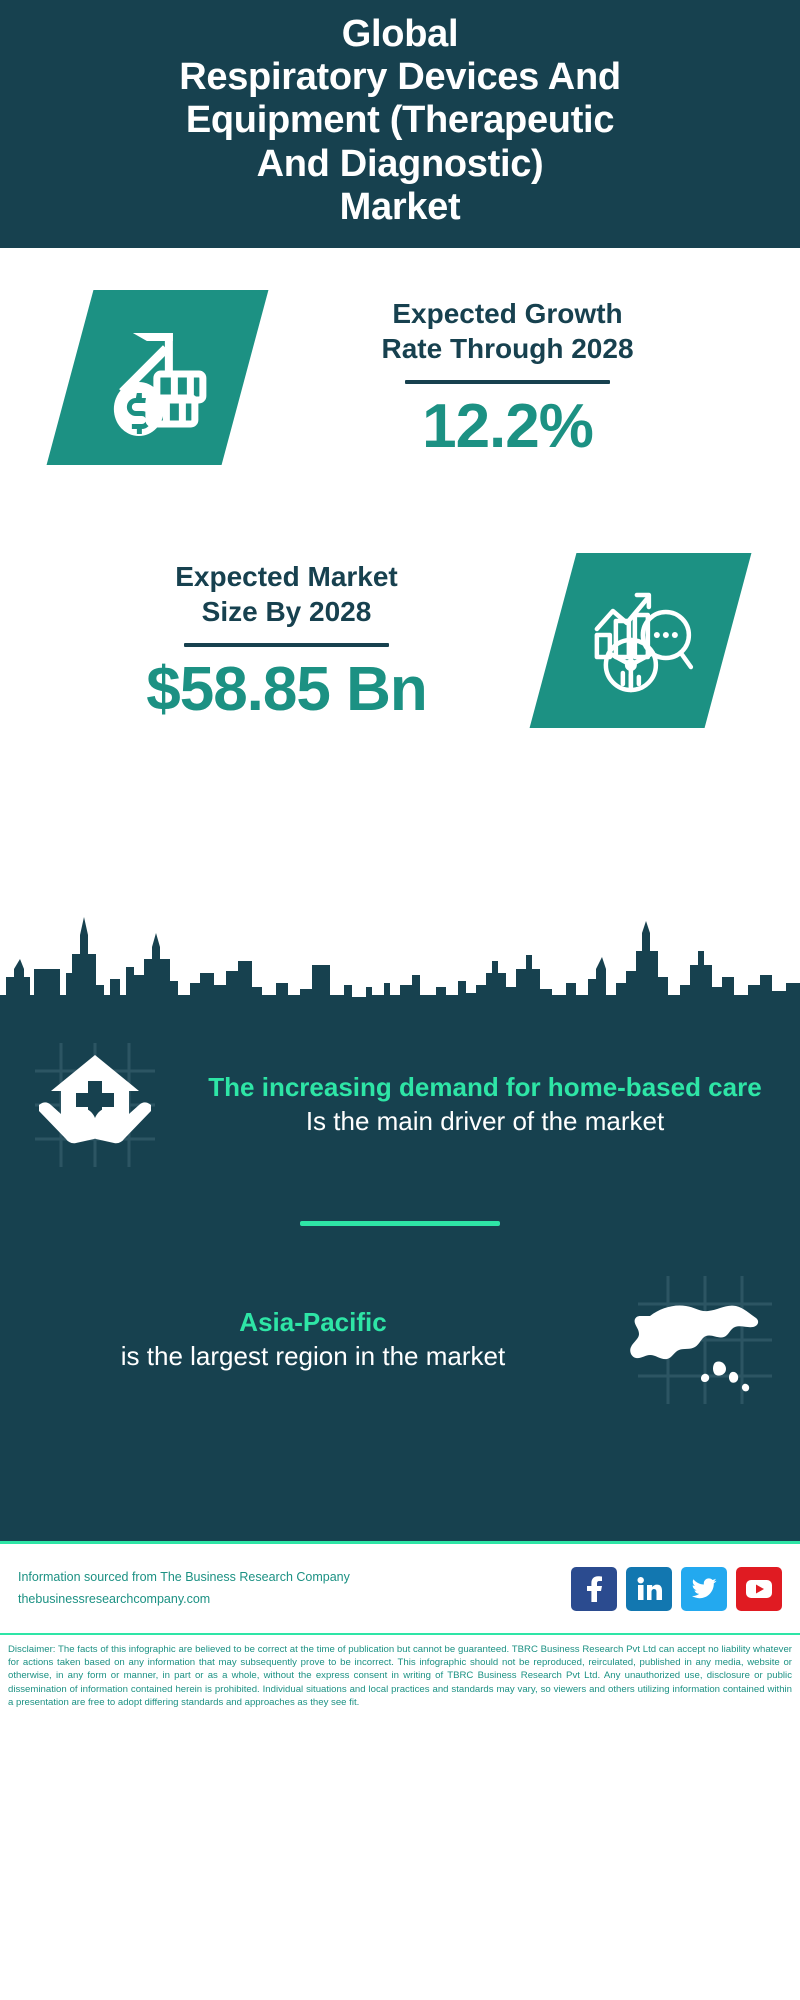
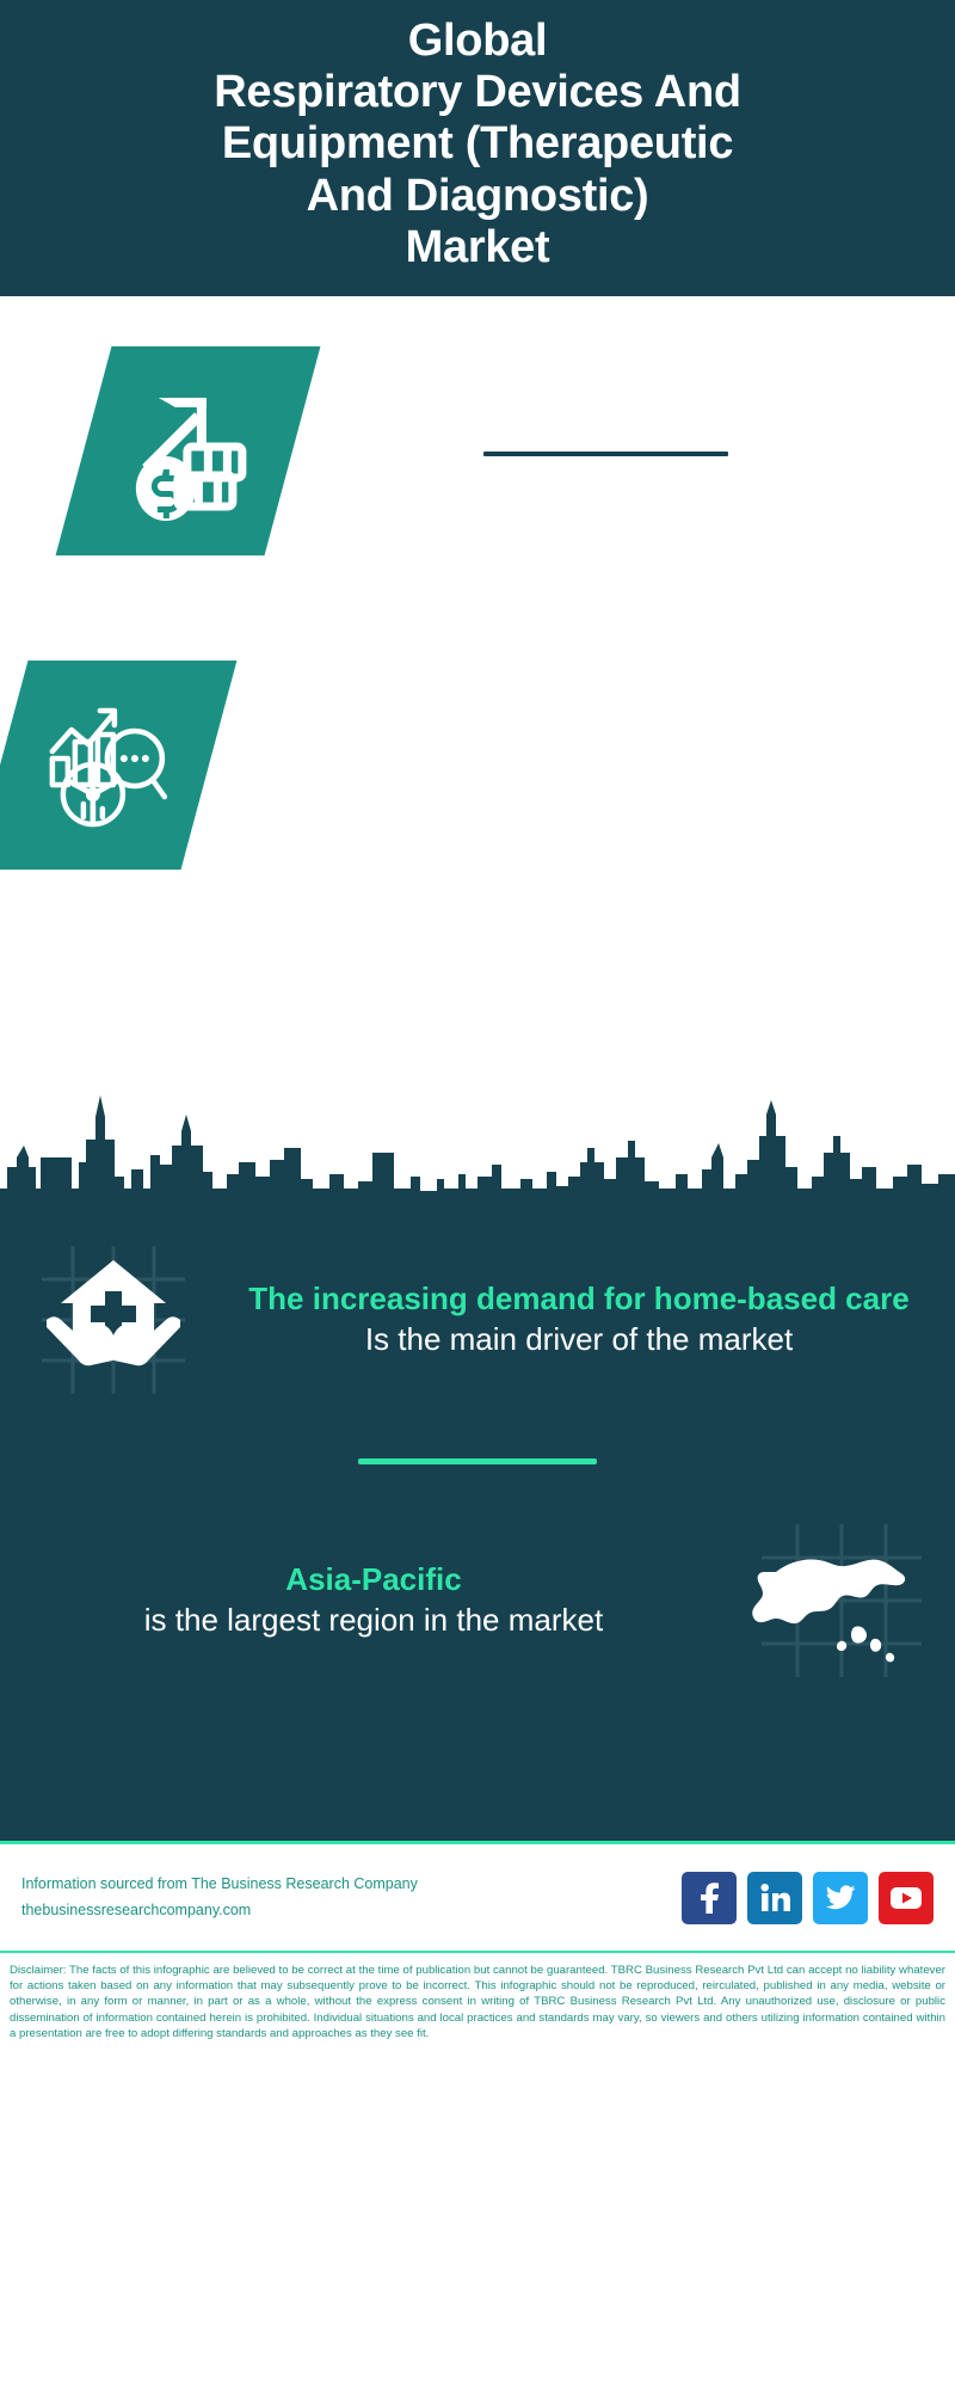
  Global
  Respiratory Devices And
  Equipment (Therapeutic
  And Diagnostic)
  Market
- Expected Growth
- Rate Through 2028
- 12.2%
- Expected Market
- Size By 2028
- $58.85 Bn
  The increasing demand for home-based care
  Is the main driver of the market
  Asia-Pacific
  is the largest region in the market
  Information sourced from The Business Research Company
  thebusinessresearchcompany.com
  Disclaimer: The facts of this infographic are believed to be correct at the time of publication but cannot be guaranteed. TBRC Business Research Pvt Ltd can accept no liability whatever for actions taken based on any information that may subsequently prove to be incorrect. This infographic should not be reproduced, reirculated, published in any media, website or otherwise, in any form or manner, in part or as a whole, without the express consent in writing of TBRC Business Research Pvt Ltd. Any unauthorized use, disclosure or public dissemination of information contained herein is prohibited. Individual situations and local practices and standards may vary, so viewers and others utilizing information contained within a presentation are free to adopt differing standards and approaches as they see fit.
